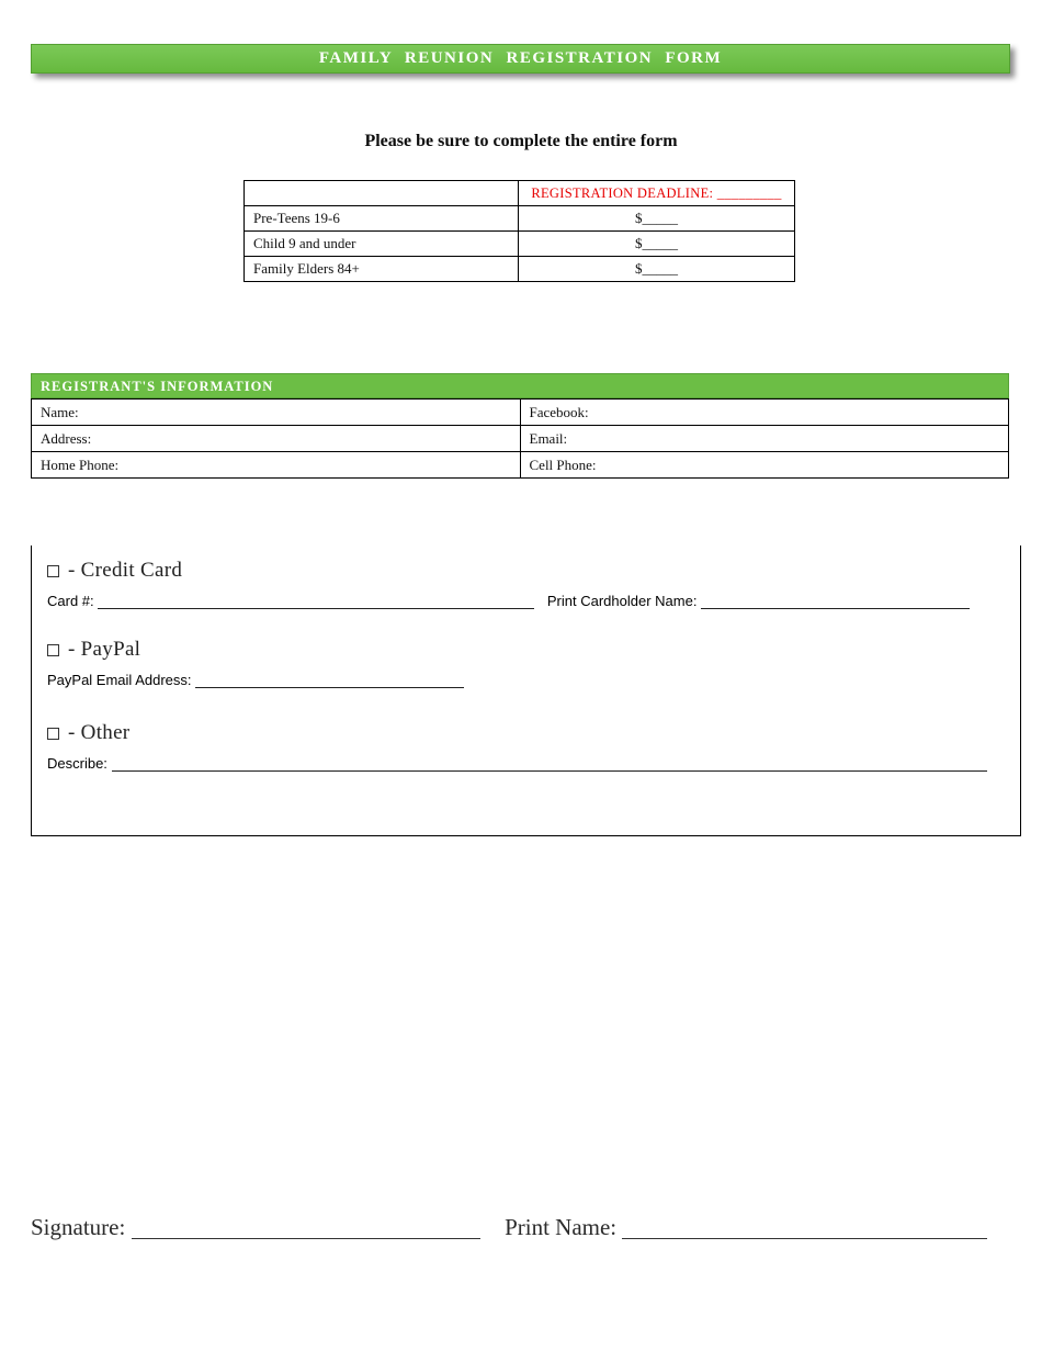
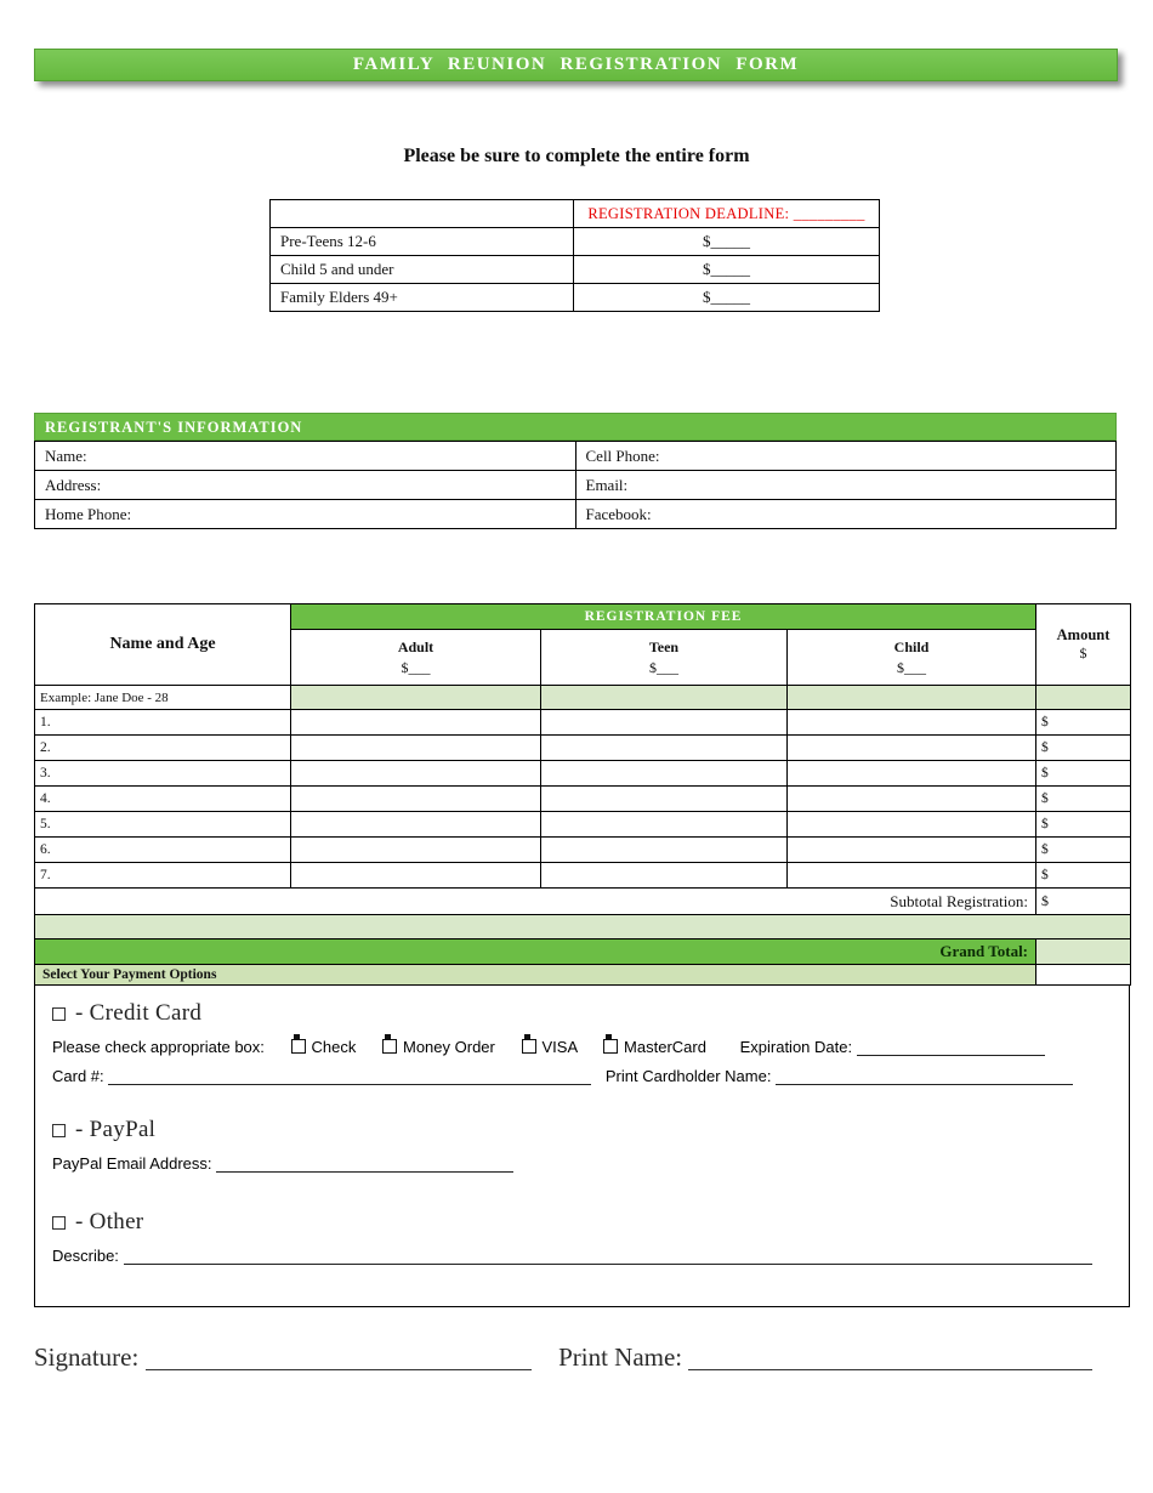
  FAMILY REUNION REGISTRATION FORM
  Please be sure to complete the entire form
  	REGISTRATION DEADLINE: _________
- Pre-Teens 19-6	$_____
+ Pre-Teens 12-6	$_____
- Child 9 and under	$_____
+ Child 5 and under	$_____
- Family Elders 84+	$_____
+ Family Elders 49+	$_____
  REGISTRANT'S INFORMATION
- Name:	Facebook:
+ Name:	Cell Phone:
  Address:	Email:
- Home Phone:	Cell Phone:
+ Home Phone:	Facebook:
+ Name and Age	REGISTRATION FEE	Amount $
+ Adult $___	Teen $___	Child $___
+ Example: Jane Doe - 28
+ 1.				$
+ 2.				$
+ 3.				$
+ 4.				$
+ 5.				$
+ 6.				$
+ 7.				$
+ Subtotal Registration:	$
+ Grand Total:
+ Select Your Payment Options
  - Credit Card
+ Please check appropriate box: Check Money Order VISA MasterCard Expiration Date:
  Card #: Print Cardholder Name:
  - PayPal
  PayPal Email Address:
  - Other
  Describe:
  Signature: Print Name:
